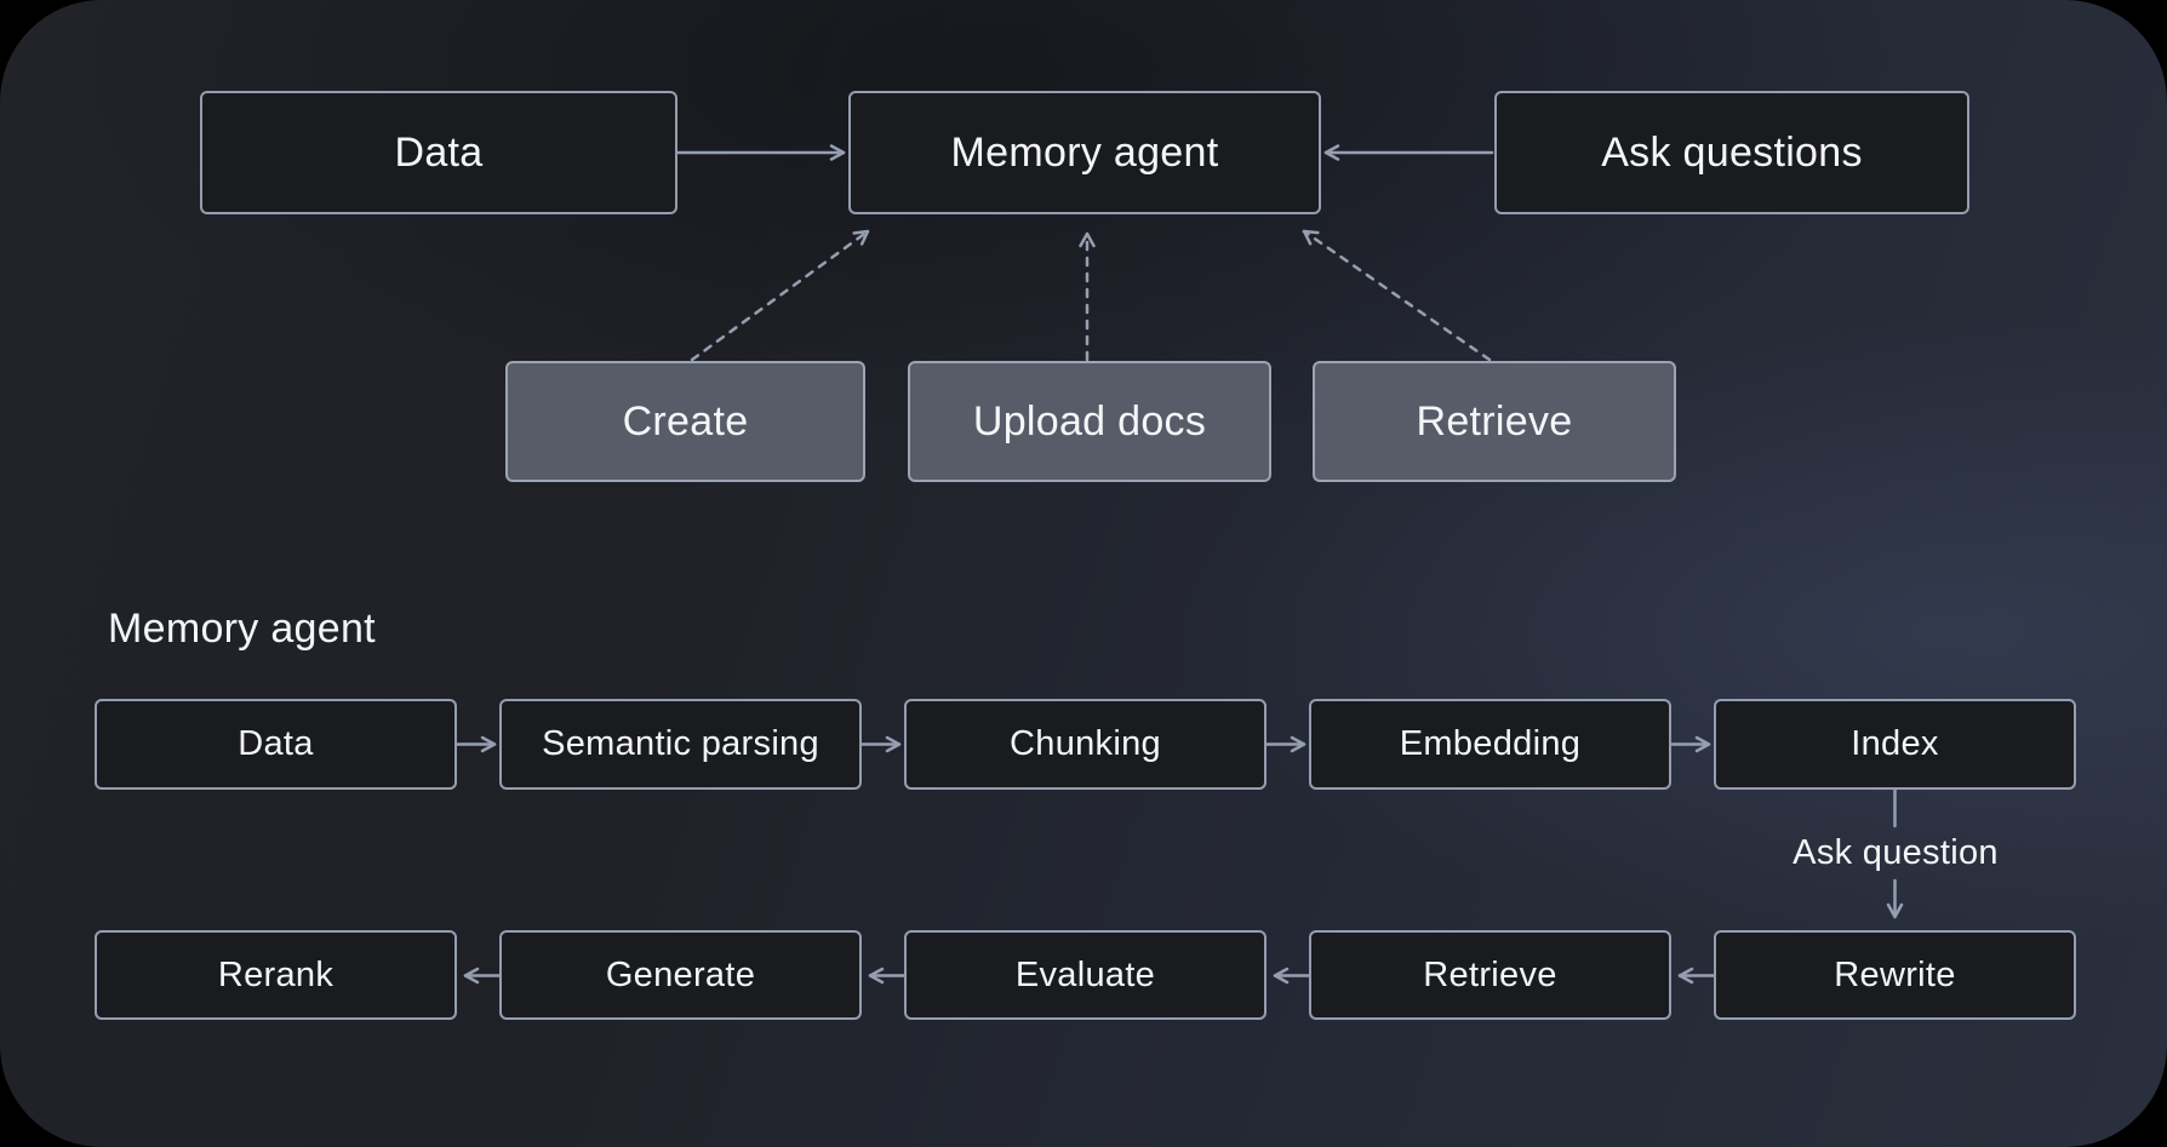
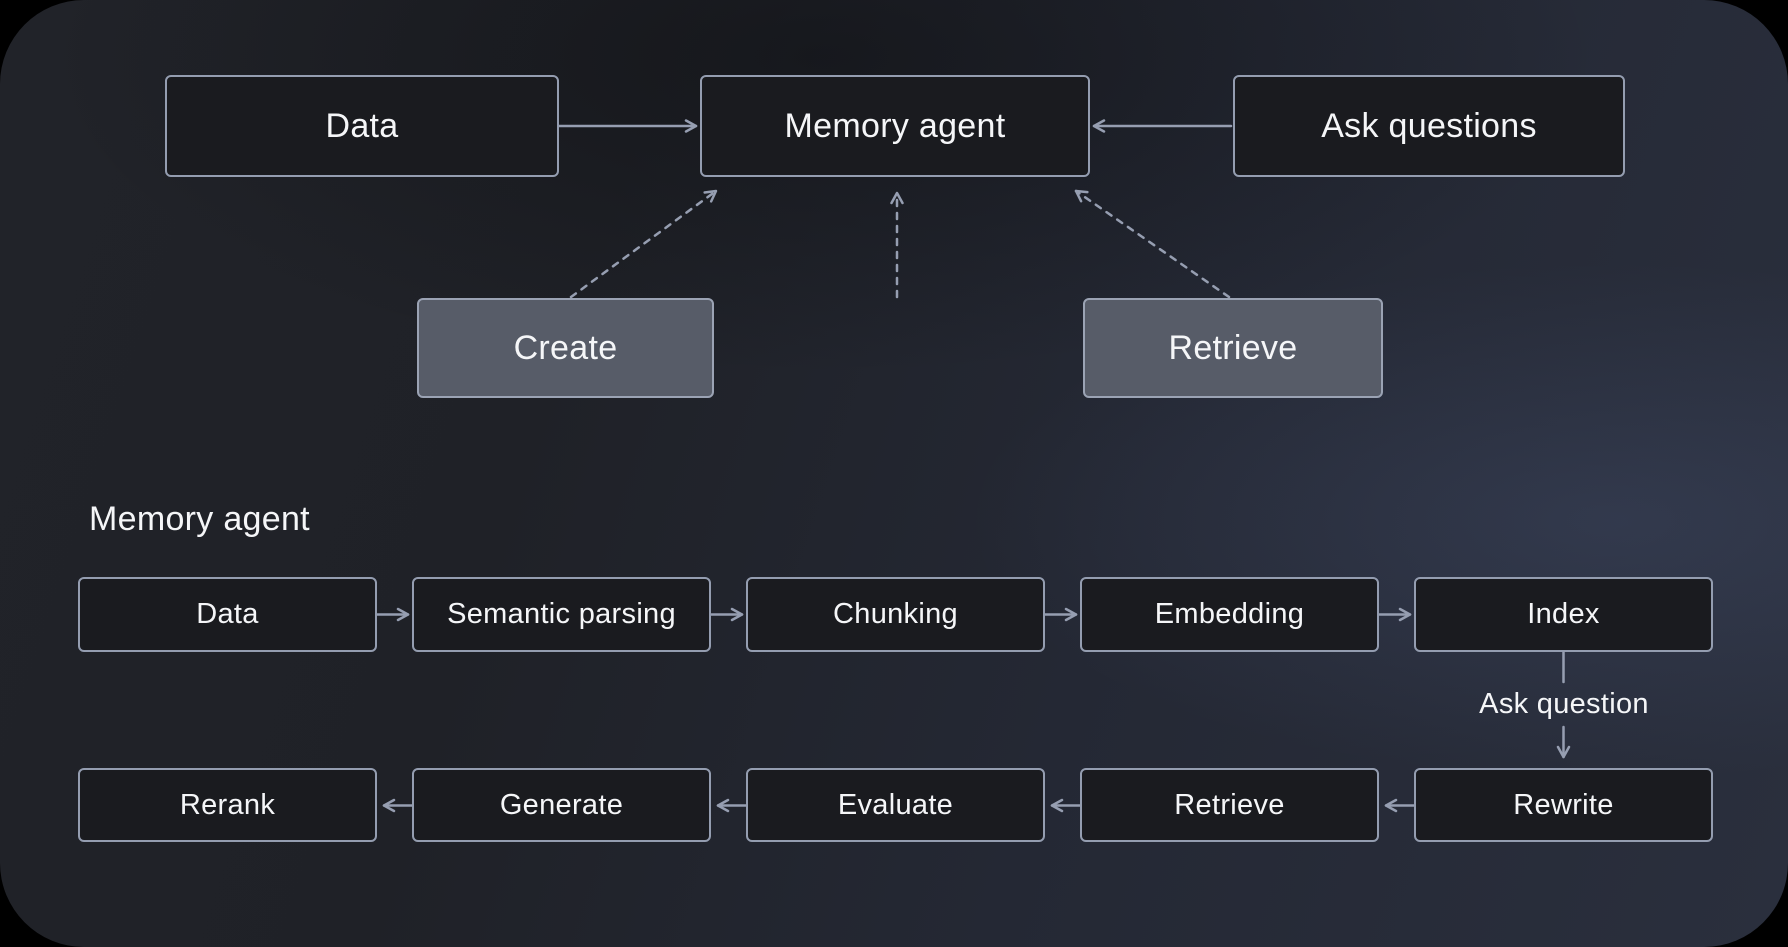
  Data
  Memory agent
  Ask questions
  Create
- Upload docs
  Retrieve
  Memory agent
  Data
  Semantic parsing
  Chunking
  Embedding
  Index
  Ask question
  Rerank
  Generate
  Evaluate
  Retrieve
  Rewrite
